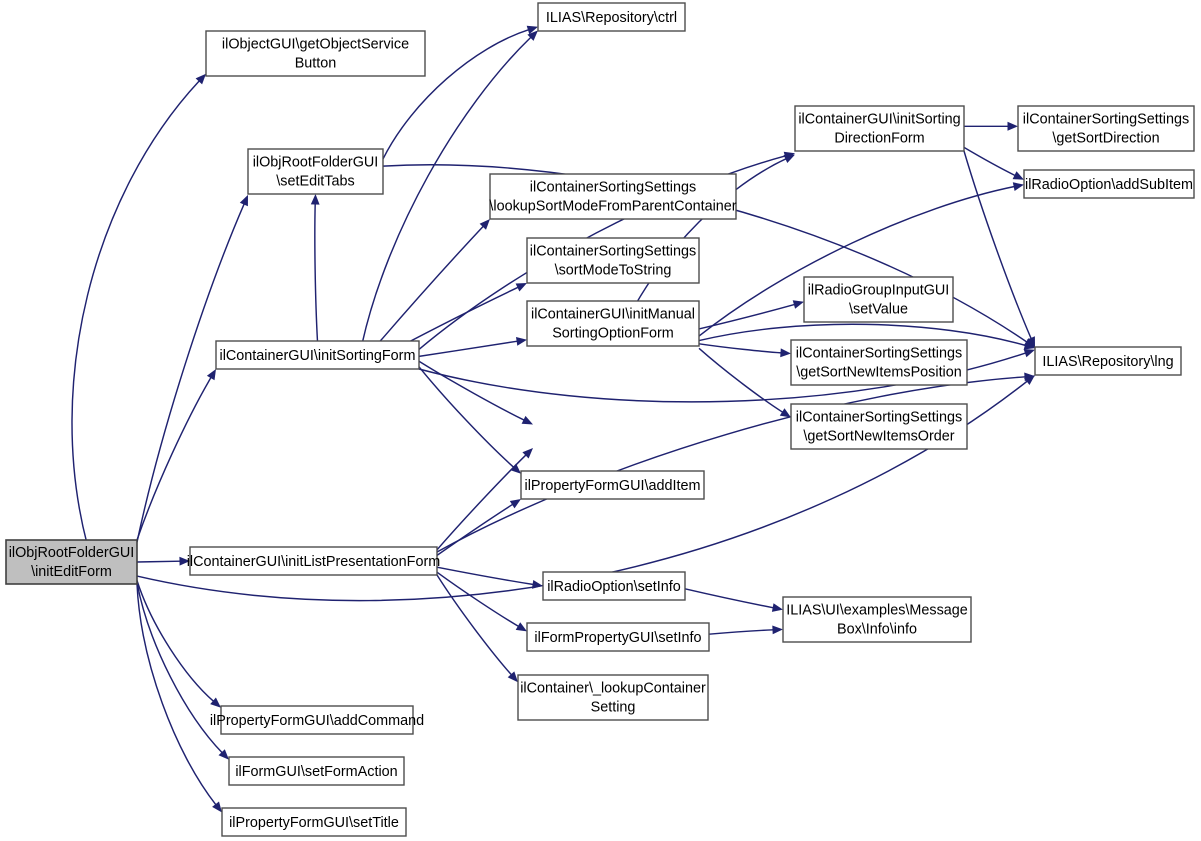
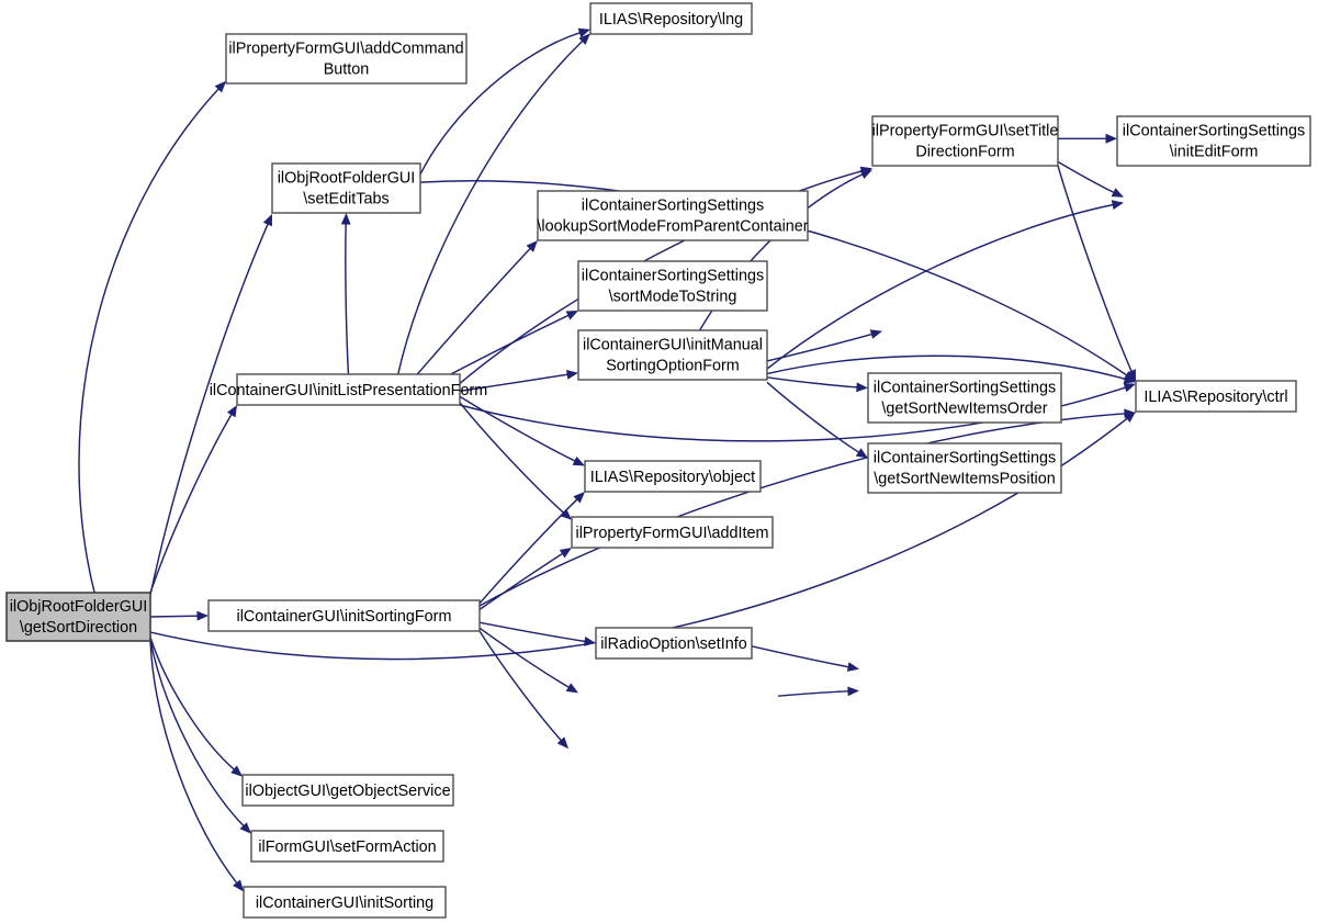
  ilObjRootFolderGUI
- \initEditForm
+ \getSortDirection
- ilObjectGUI\getObjectService
+ ilPropertyFormGUI\addCommand
  Button
- ILIAS\Repository\ctrl
+ ILIAS\Repository\lng
  ilObjRootFolderGUI
  \setEditTabs
  ilContainerSortingSettings
  \lookupSortModeFromParentContainer
  ilContainerSortingSettings
  \sortModeToString
  ilContainerGUI\initManual
  SortingOptionForm
- ilContainerGUI\initSortingForm
+ ilContainerGUI\initListPresentationForm
- ilContainerGUI\initSorting
+ ilPropertyFormGUI\setTitle
  DirectionForm
  ilContainerSortingSettings
- \getSortDirection
+ \initEditForm
- ilRadioOption\addSubItem
- ilRadioGroupInputGUI
- \setValue
  ilContainerSortingSettings
- \getSortNewItemsPosition
+ \getSortNewItemsOrder
  ilContainerSortingSettings
- \getSortNewItemsOrder
+ \getSortNewItemsPosition
- ILIAS\Repository\lng
+ ILIAS\Repository\ctrl
+ ILIAS\Repository\object
  ilPropertyFormGUI\addItem
- ilContainerGUI\initListPresentationForm
+ ilContainerGUI\initSortingForm
  ilRadioOption\setInfo
- ILIAS\UI\examples\Message
- Box\Info\info
- ilFormPropertyGUI\setInfo
- ilContainer\_lookupContainer
- Setting
- ilPropertyFormGUI\addCommand
+ ilObjectGUI\getObjectService
  ilFormGUI\setFormAction
- ilPropertyFormGUI\setTitle
+ ilContainerGUI\initSorting
